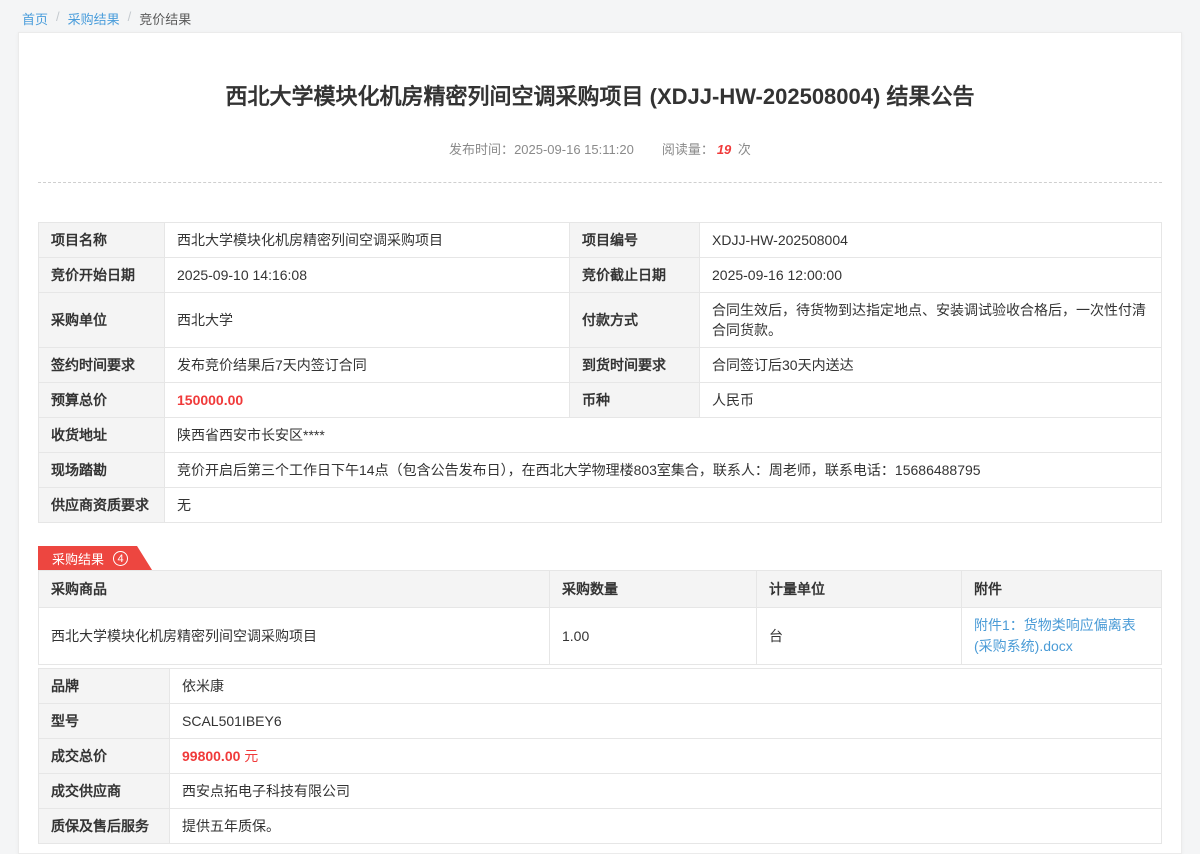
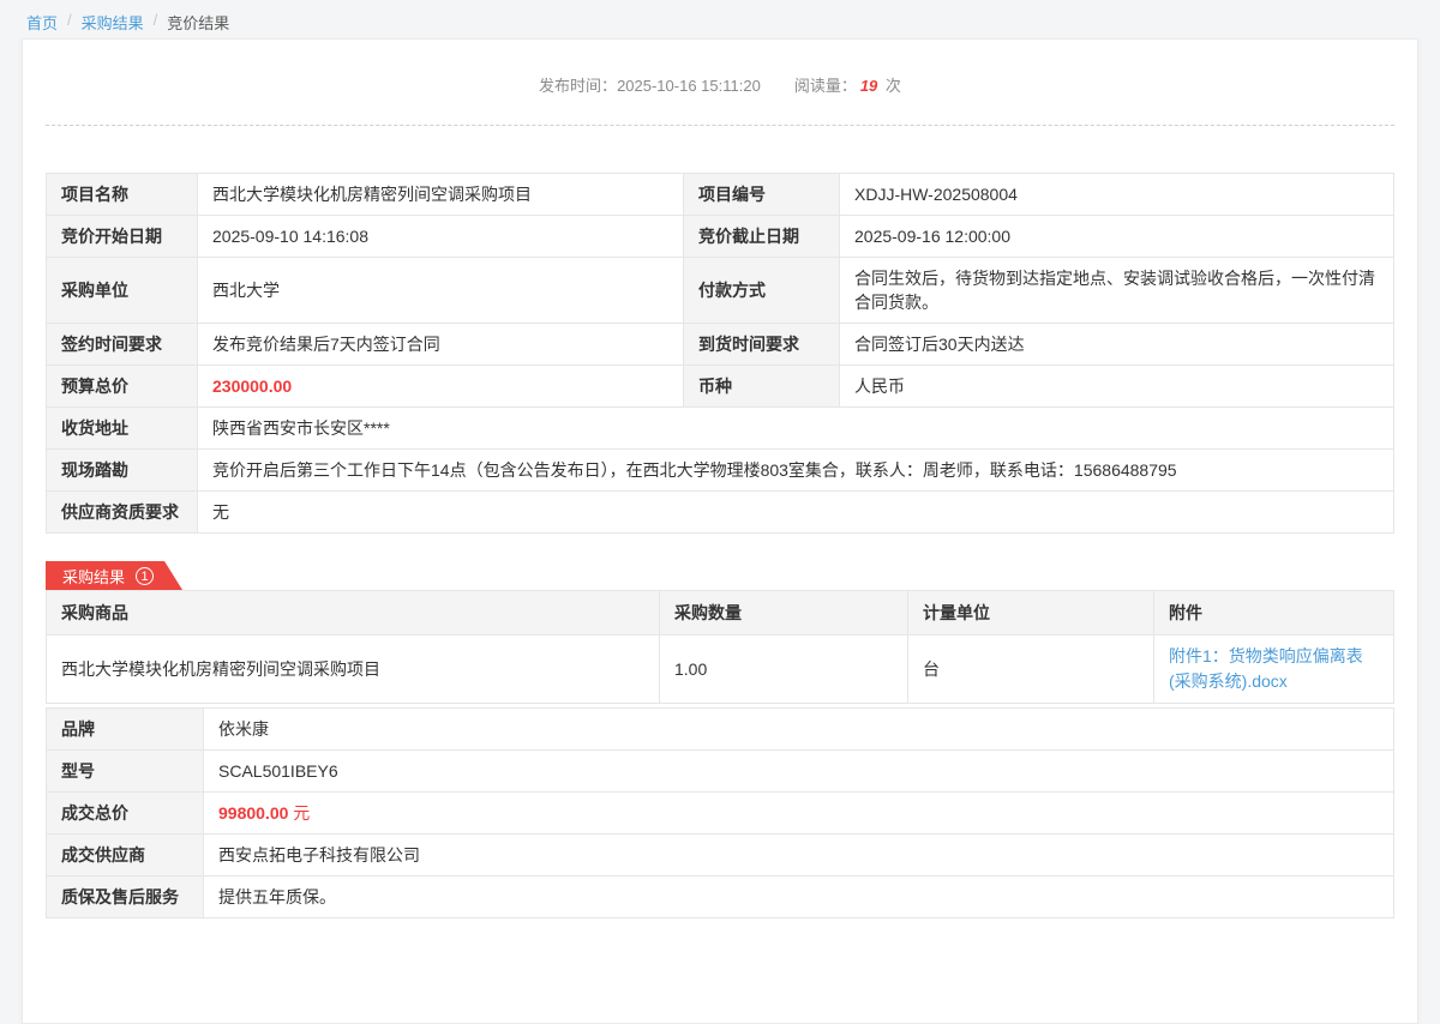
  首页
  /
  采购结果
  /
  竞价结果
- 西北大学模块化机房精密列间空调采购项目 (XDJJ-HW-202508004) 结果公告
- 发布时间：2025-09-16 15:11:20 阅读量： 19 次
+ 发布时间：2025-10-16 15:11:20 阅读量： 19 次
  项目名称	西北大学模块化机房精密列间空调采购项目	项目编号	XDJJ-HW-202508004
  竞价开始日期	2025-09-10 14:16:08	竞价截止日期	2025-09-16 12:00:00
  采购单位	西北大学	付款方式	合同生效后，待货物到达指定地点、安装调试验收合格后，一次性付清合同货款。
  签约时间要求	发布竞价结果后7天内签订合同	到货时间要求	合同签订后30天内送达
- 预算总价	150000.00	币种	人民币
+ 预算总价	230000.00	币种	人民币
  收货地址	陕西省西安市长安区****
  现场踏勘	竞价开启后第三个工作日下午14点（包含公告发布日），在西北大学物理楼803室集合，联系人：周老师，联系电话：15686488795
  供应商资质要求	无
  采购结果
- 4
+ 1
  采购商品	采购数量	计量单位	附件
  西北大学模块化机房精密列间空调采购项目	1.00	台	附件1：货物类响应偏离表(采购系统).docx
  品牌	依米康
  型号	SCAL501IBEY6
  成交总价	99800.00 元
  成交供应商	西安点拓电子科技有限公司
  质保及售后服务	提供五年质保。
